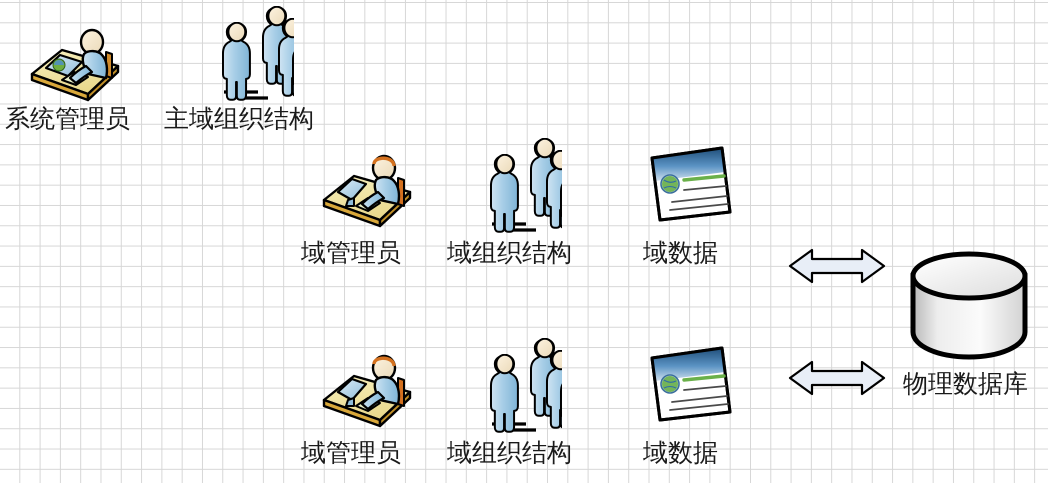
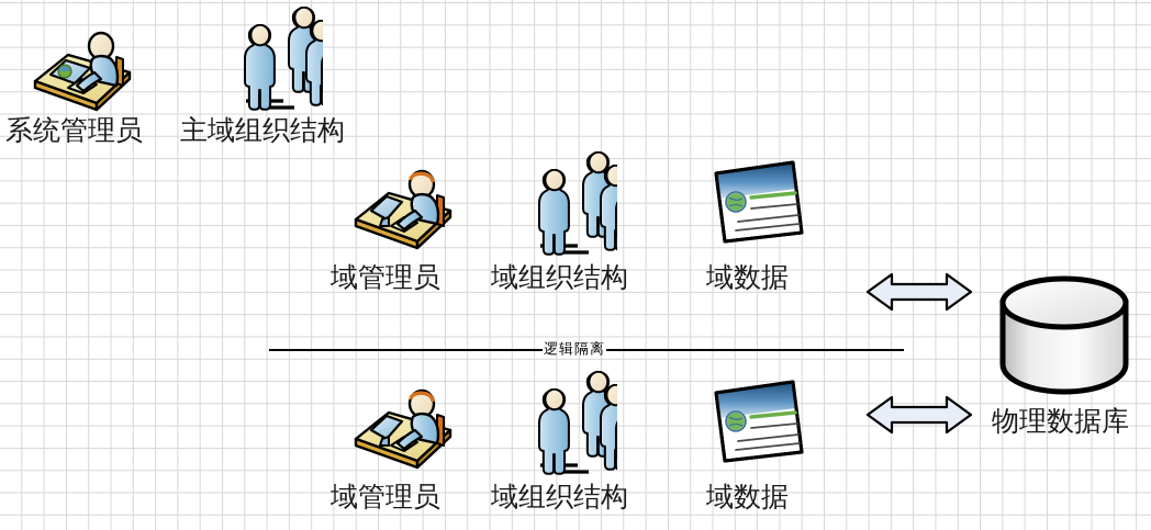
  系统管理员
  主域组织结构
  域管理员
  域组织结构
  域数据
+ 逻辑隔离
  域管理员
  域组织结构
  域数据
  物理数据库
